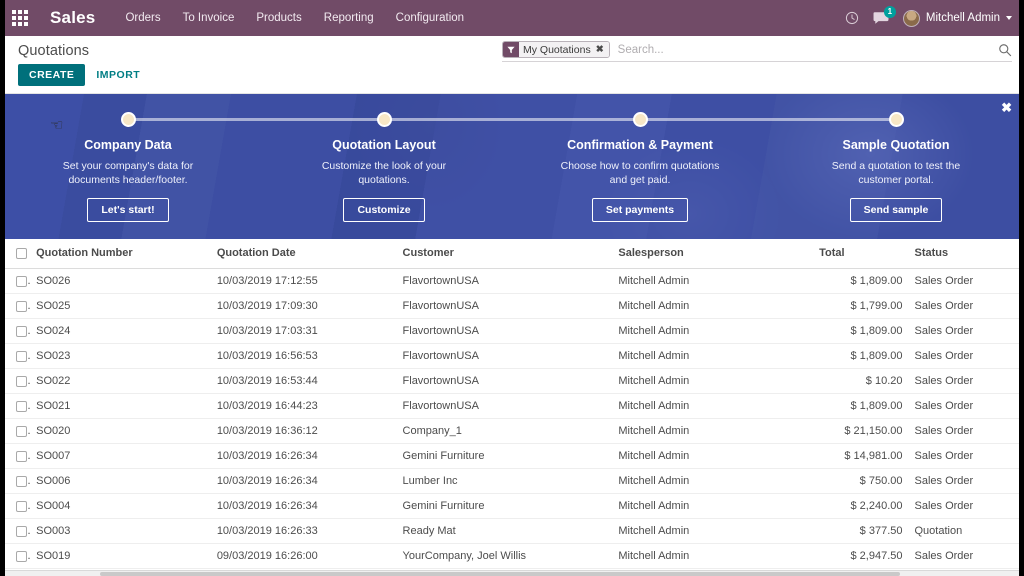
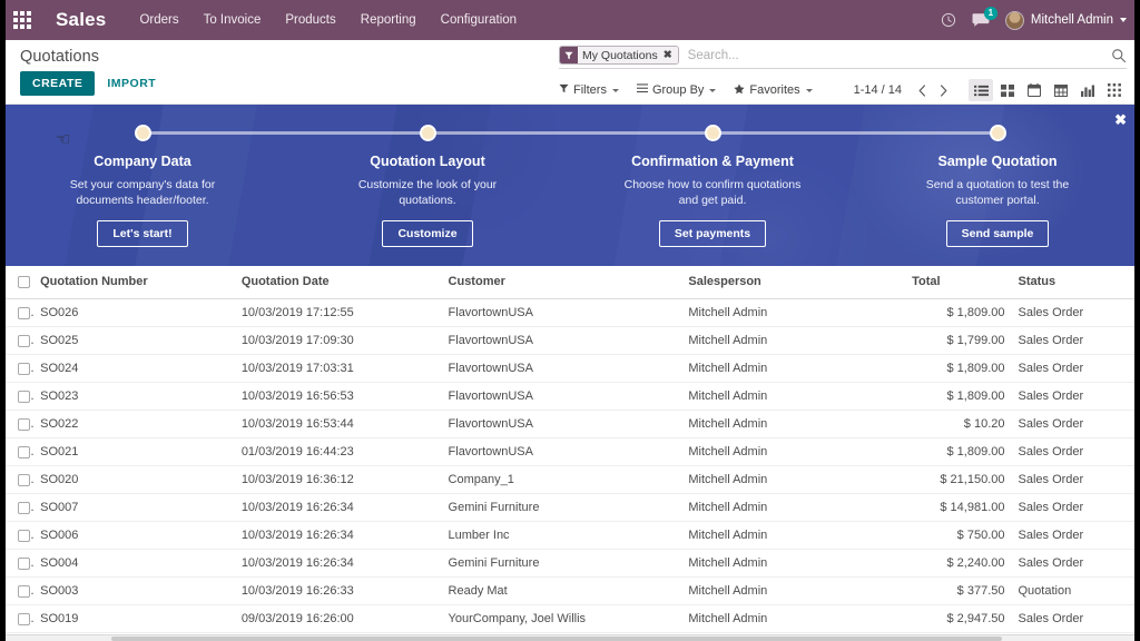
  Sales
  Orders
  To Invoice
  Products
  Reporting
  Configuration
  1
  Mitchell Admin
  Quotations
  CREATE
  IMPORT
  ☜
  My Quotations
  ✖
  Search...
+ Filters
+ Group By
+ Favorites
+ 1-14 / 14
  ✖
  Company Data
  Set your company's data for documents header/footer.
  Let's start!
  Quotation Layout
  Customize the look of your quotations.
  Customize
  Confirmation & Payment
  Choose how to confirm quotations and get paid.
  Set payments
  Sample Quotation
  Send a quotation to test the customer portal.
  Send sample
  	Quotation Number	Quotation Date	Customer	Salesperson	Total	Status
  	SO026	10/03/2019 17:12:55	FlavortownUSA	Mitchell Admin	$ 1,809.00	Sales Order
  	SO025	10/03/2019 17:09:30	FlavortownUSA	Mitchell Admin	$ 1,799.00	Sales Order
  	SO024	10/03/2019 17:03:31	FlavortownUSA	Mitchell Admin	$ 1,809.00	Sales Order
  	SO023	10/03/2019 16:56:53	FlavortownUSA	Mitchell Admin	$ 1,809.00	Sales Order
  	SO022	10/03/2019 16:53:44	FlavortownUSA	Mitchell Admin	$ 10.20	Sales Order
- 	SO021	10/03/2019 16:44:23	FlavortownUSA	Mitchell Admin	$ 1,809.00	Sales Order
+ 	SO021	01/03/2019 16:44:23	FlavortownUSA	Mitchell Admin	$ 1,809.00	Sales Order
  	SO020	10/03/2019 16:36:12	Company_1	Mitchell Admin	$ 21,150.00	Sales Order
  	SO007	10/03/2019 16:26:34	Gemini Furniture	Mitchell Admin	$ 14,981.00	Sales Order
  	SO006	10/03/2019 16:26:34	Lumber Inc	Mitchell Admin	$ 750.00	Sales Order
  	SO004	10/03/2019 16:26:34	Gemini Furniture	Mitchell Admin	$ 2,240.00	Sales Order
  	SO003	10/03/2019 16:26:33	Ready Mat	Mitchell Admin	$ 377.50	Quotation
  	SO019	09/03/2019 16:26:00	YourCompany, Joel Willis	Mitchell Admin	$ 2,947.50	Sales Order
